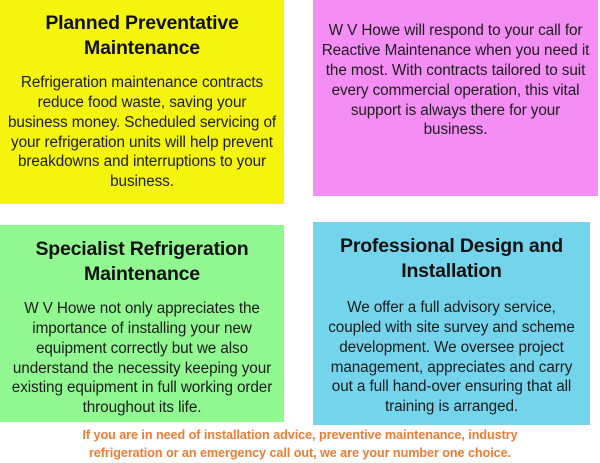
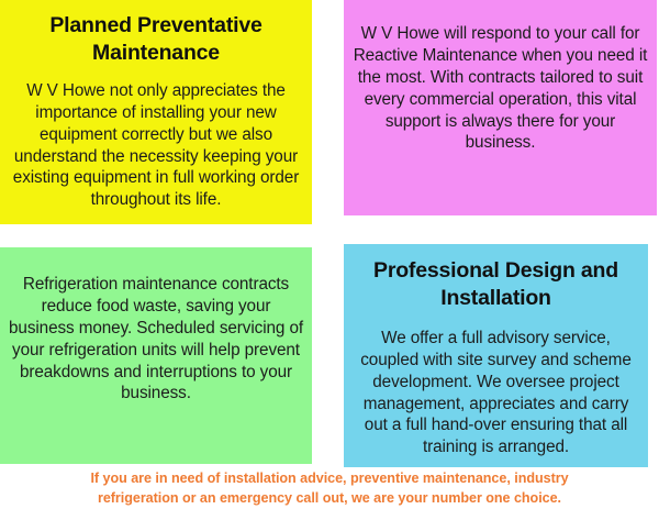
  Planned Preventative Maintenance
- Refrigeration maintenance contracts reduce food waste, saving your business money. Scheduled servicing of your refrigeration units will help prevent breakdowns and interruptions to your business.
+ W V Howe not only appreciates the importance of installing your new equipment correctly but we also understand the necessity keeping your existing equipment in full working order throughout its life.
  W V Howe will respond to your call for Reactive Maintenance when you need it the most. With contracts tailored to suit every commercial operation, this vital support is always there for your business.
- Specialist Refrigeration Maintenance
- W V Howe not only appreciates the importance of installing your new equipment correctly but we also understand the necessity keeping your existing equipment in full working order throughout its life.
+ Refrigeration maintenance contracts reduce food waste, saving your business money. Scheduled servicing of your refrigeration units will help prevent breakdowns and interruptions to your business.
  Professional Design and Installation
  We offer a full advisory service, coupled with site survey and scheme development. We oversee project management, appreciates and carry out a full hand-over ensuring that all training is arranged.
  If you are in need of installation advice, preventive maintenance, industry
  refrigeration or an emergency call out, we are your number one choice.
